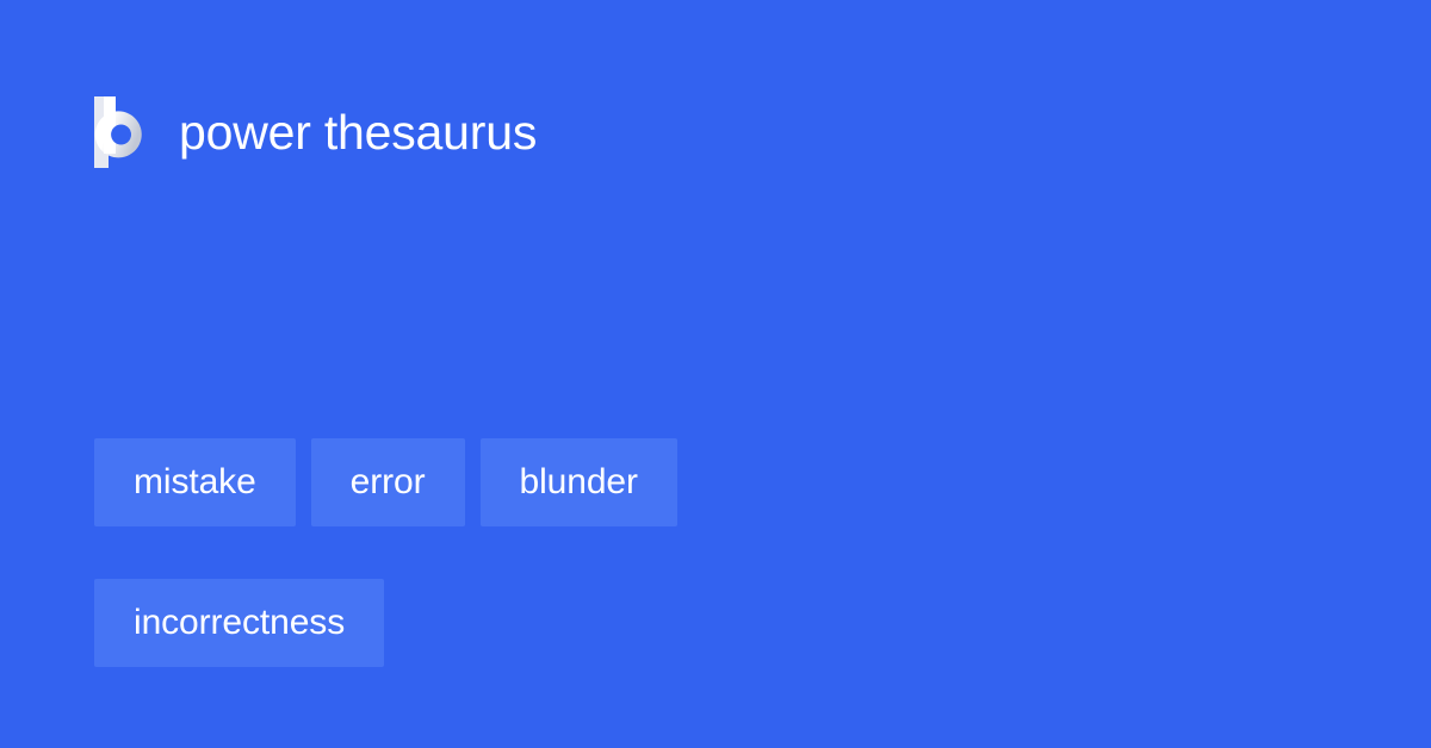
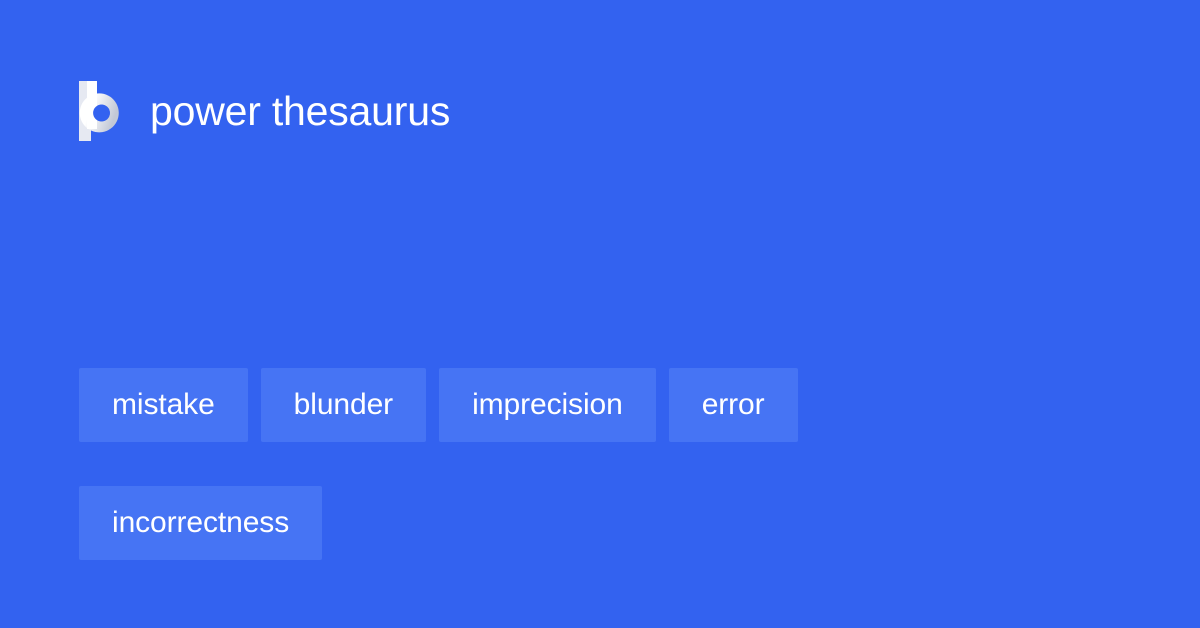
  power thesaurus
  mistake
- error
+ blunder
+ imprecision
- blunder
+ error
  incorrectness
